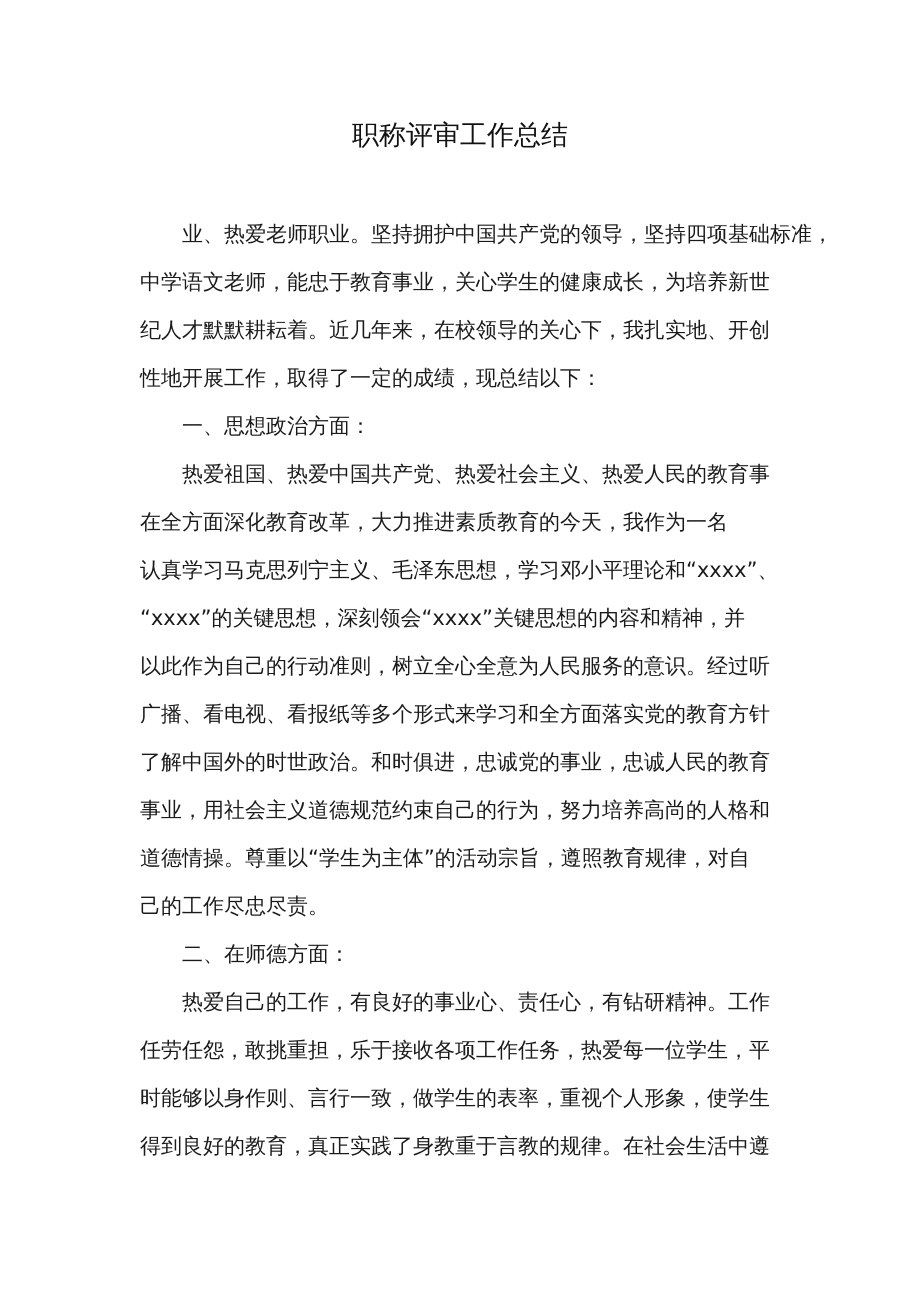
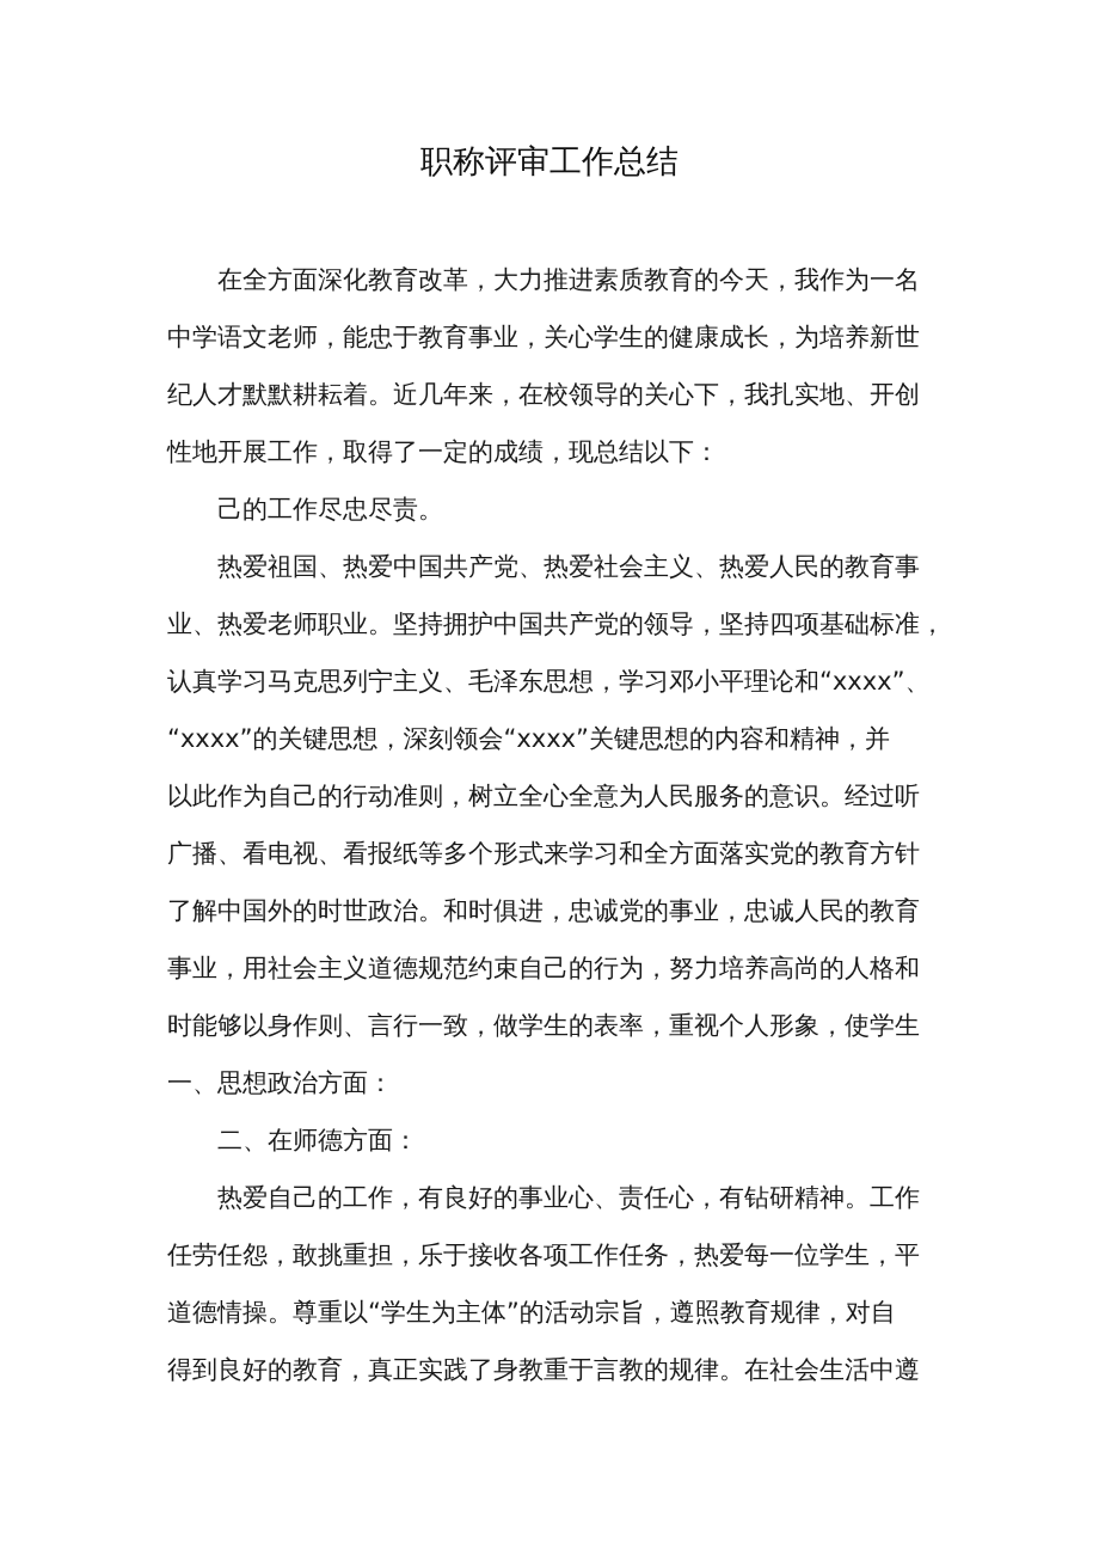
  职称评审工作总结
- 业、热爱老师职业。坚持拥护中国共产党的领导，坚持四项基础标准，
+ 在全方面深化教育改革，大力推进素质教育的今天，我作为一名
  中学语文老师，能忠于教育事业，关心学生的健康成长，为培养新世
  纪人才默默耕耘着。近几年来，在校领导的关心下，我扎实地、开创
  性地开展工作，取得了一定的成绩，现总结以下：
- 一、思想政治方面：
+ 己的工作尽忠尽责。
  热爱祖国、热爱中国共产党、热爱社会主义、热爱人民的教育事
- 在全方面深化教育改革，大力推进素质教育的今天，我作为一名
+ 业、热爱老师职业。坚持拥护中国共产党的领导，坚持四项基础标准，
  认真学习马克思列宁主义、毛泽东思想，学习邓小平理论和“xxxx”、
  “xxxx”的关键思想，深刻领会“xxxx”关键思想的内容和精神，并
  以此作为自己的行动准则，树立全心全意为人民服务的意识。经过听
  广播、看电视、看报纸等多个形式来学习和全方面落实党的教育方针
  了解中国外的时世政治。和时俱进，忠诚党的事业，忠诚人民的教育
  事业，用社会主义道德规范约束自己的行为，努力培养高尚的人格和
- 道德情操。尊重以“学生为主体”的活动宗旨，遵照教育规律，对自
+ 时能够以身作则、言行一致，做学生的表率，重视个人形象，使学生
- 己的工作尽忠尽责。
+ 一、思想政治方面：
  二、在师德方面：
  热爱自己的工作，有良好的事业心、责任心，有钻研精神。工作
  任劳任怨，敢挑重担，乐于接收各项工作任务，热爱每一位学生，平
- 时能够以身作则、言行一致，做学生的表率，重视个人形象，使学生
+ 道德情操。尊重以“学生为主体”的活动宗旨，遵照教育规律，对自
  得到良好的教育，真正实践了身教重于言教的规律。在社会生活中遵
